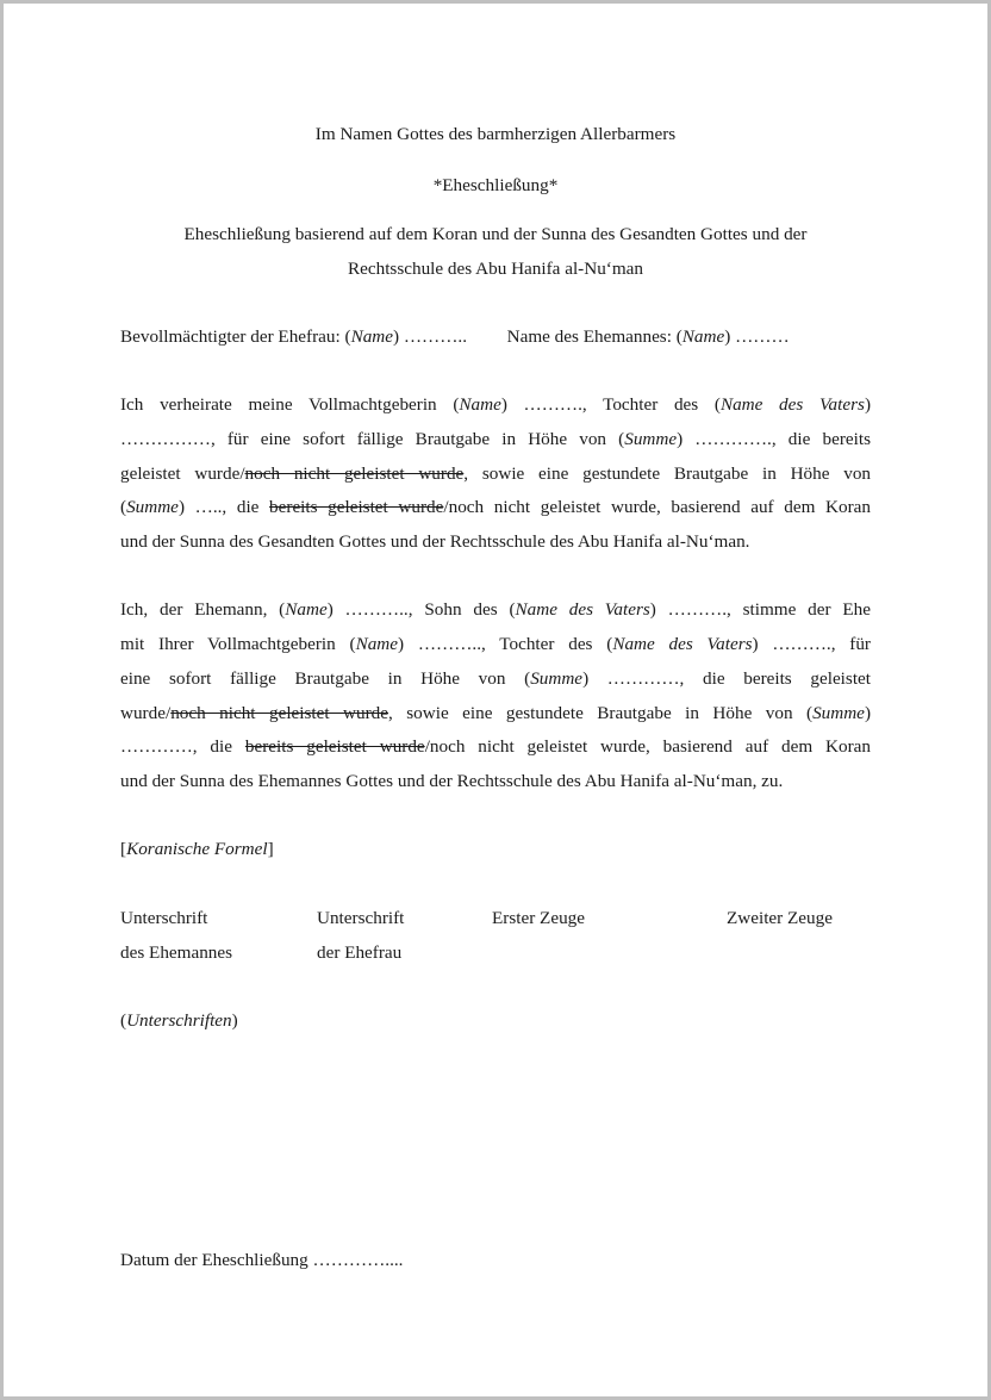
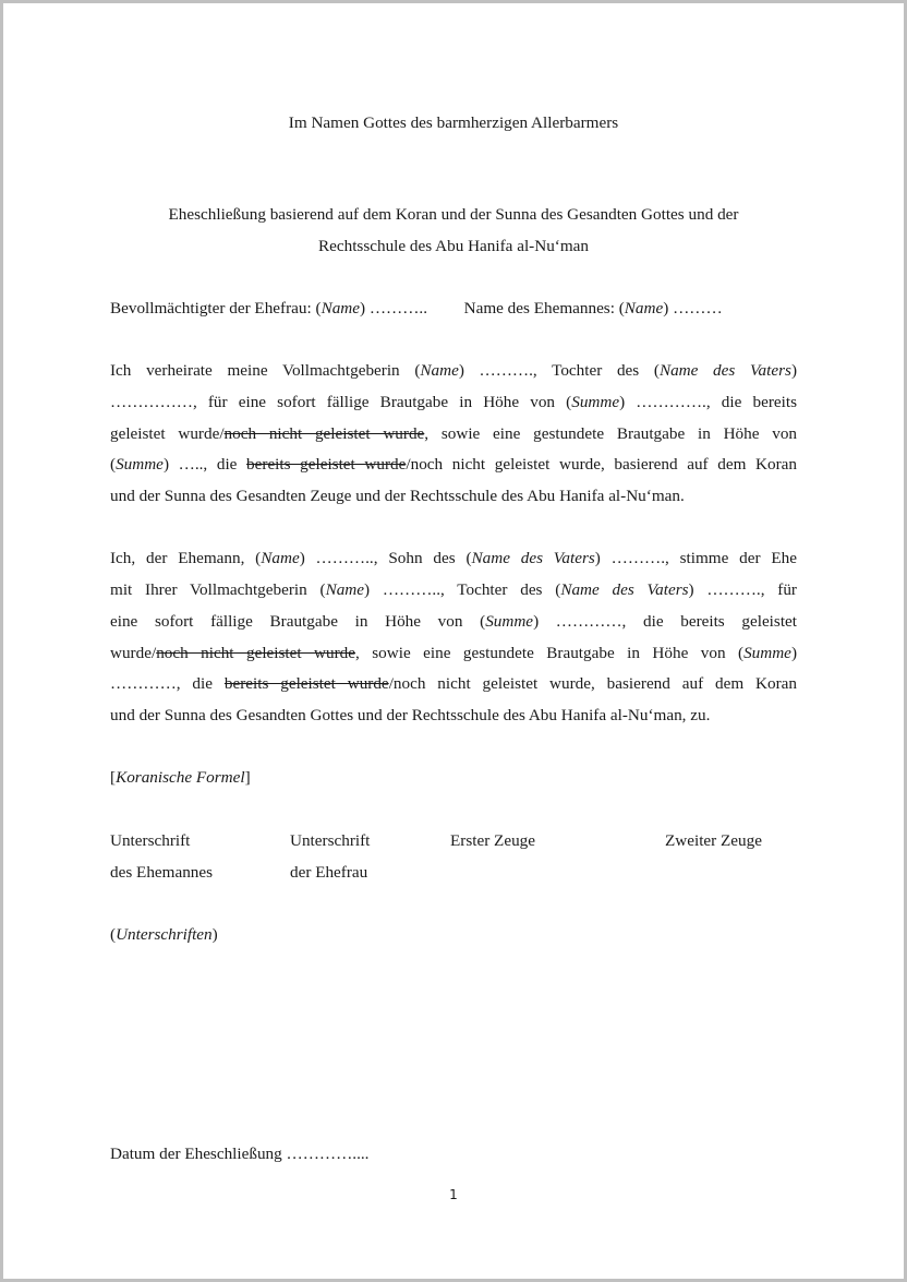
  Im Namen Gottes des barmherzigen Allerbarmers
- *Eheschließung*
  Eheschließung basierend auf dem Koran und der Sunna des Gesandten Gottes und der
  Rechtsschule des Abu Hanifa al-Nu‘man
  Bevollmächtigter der Ehefrau: (Name) ……….. Name des Ehemannes: (Name) ………
  Ich verheirate meine Vollmachtgeberin (Name) ………., Tochter des (Name des Vaters)
  ……………, für eine sofort fällige Brautgabe in Höhe von (Summe) …………., die bereits
  geleistet wurde/noch nicht geleistet wurde, sowie eine gestundete Brautgabe in Höhe von
  (Summe) ….., die bereits geleistet wurde/noch nicht geleistet wurde, basierend auf dem Koran
- und der Sunna des Gesandten Gottes und der Rechtsschule des Abu Hanifa al-Nu‘man.
+ und der Sunna des Gesandten Zeuge und der Rechtsschule des Abu Hanifa al-Nu‘man.
  Ich, der Ehemann, (Name) ……….., Sohn des (Name des Vaters) ………., stimme der Ehe
  mit Ihrer Vollmachtgeberin (Name) ……….., Tochter des (Name des Vaters) ………., für
  eine sofort fällige Brautgabe in Höhe von (Summe) …………, die bereits geleistet
  wurde/noch nicht geleistet wurde, sowie eine gestundete Brautgabe in Höhe von (Summe)
  …………, die bereits geleistet wurde/noch nicht geleistet wurde, basierend auf dem Koran
- und der Sunna des Ehemannes Gottes und der Rechtsschule des Abu Hanifa al-Nu‘man, zu.
+ und der Sunna des Gesandten Gottes und der Rechtsschule des Abu Hanifa al-Nu‘man, zu.
  [Koranische Formel]
  Unterschrift
  des Ehemannes
  Unterschrift
  der Ehefrau
  Erster Zeuge
  Zweiter Zeuge
  (Unterschriften)
  Datum der Eheschließung …………....
+ 1
